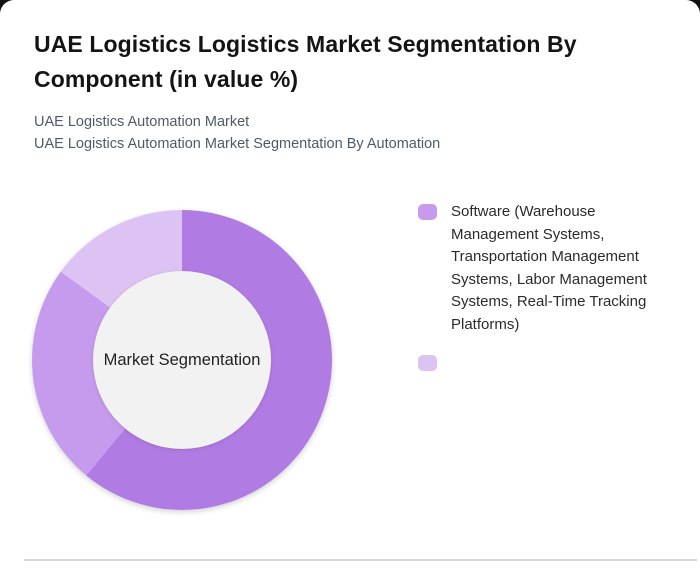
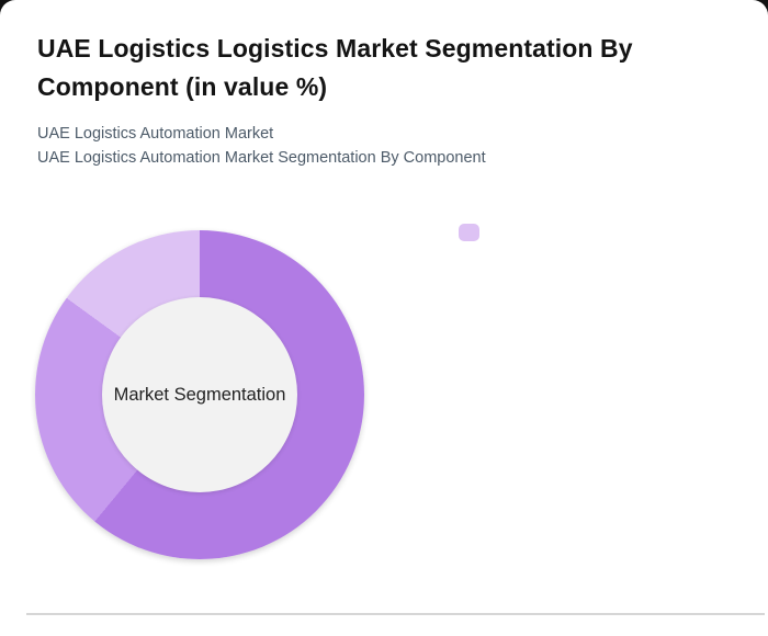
  UAE Logistics Logistics Market Segmentation By Component (in value %)
  UAE Logistics Automation Market
- UAE Logistics Automation Market Segmentation By Automation
+ UAE Logistics Automation Market Segmentation By Component
  Market Segmentation
- Software (Warehouse Management Systems, Transportation Management Systems, Labor Management Systems, Real-Time Tracking Platforms)
